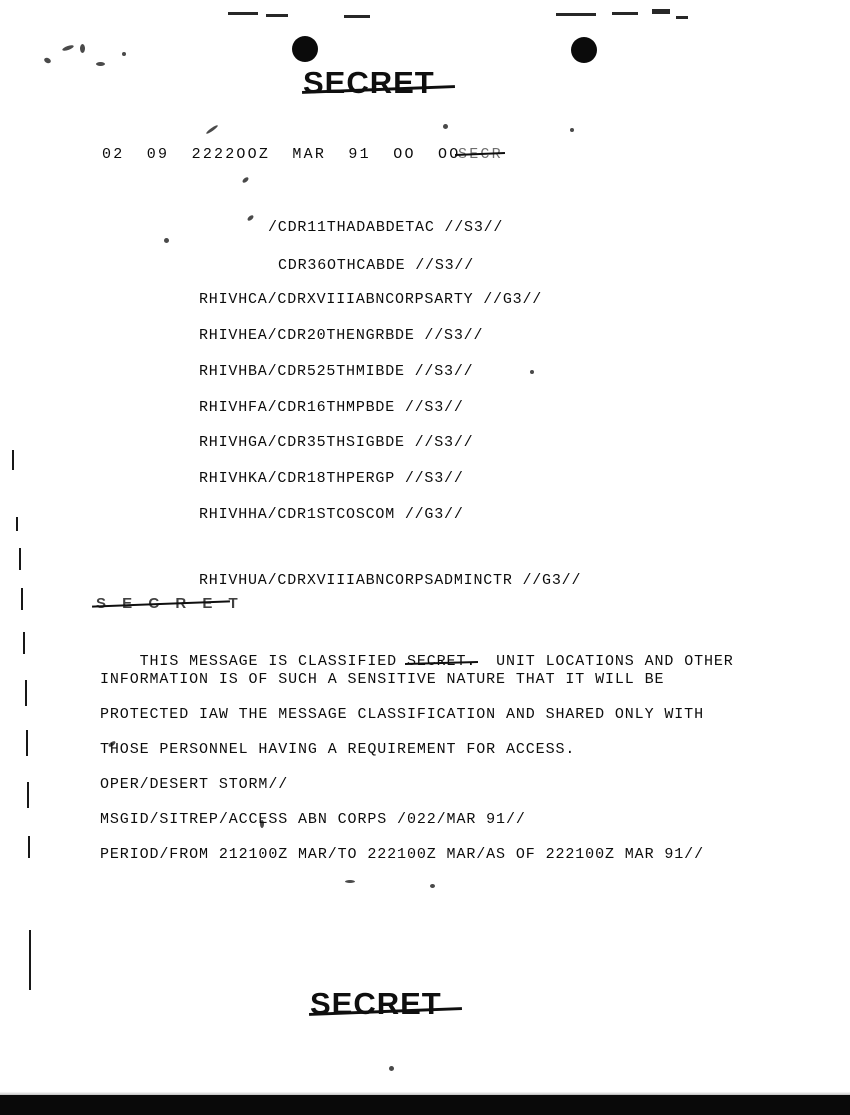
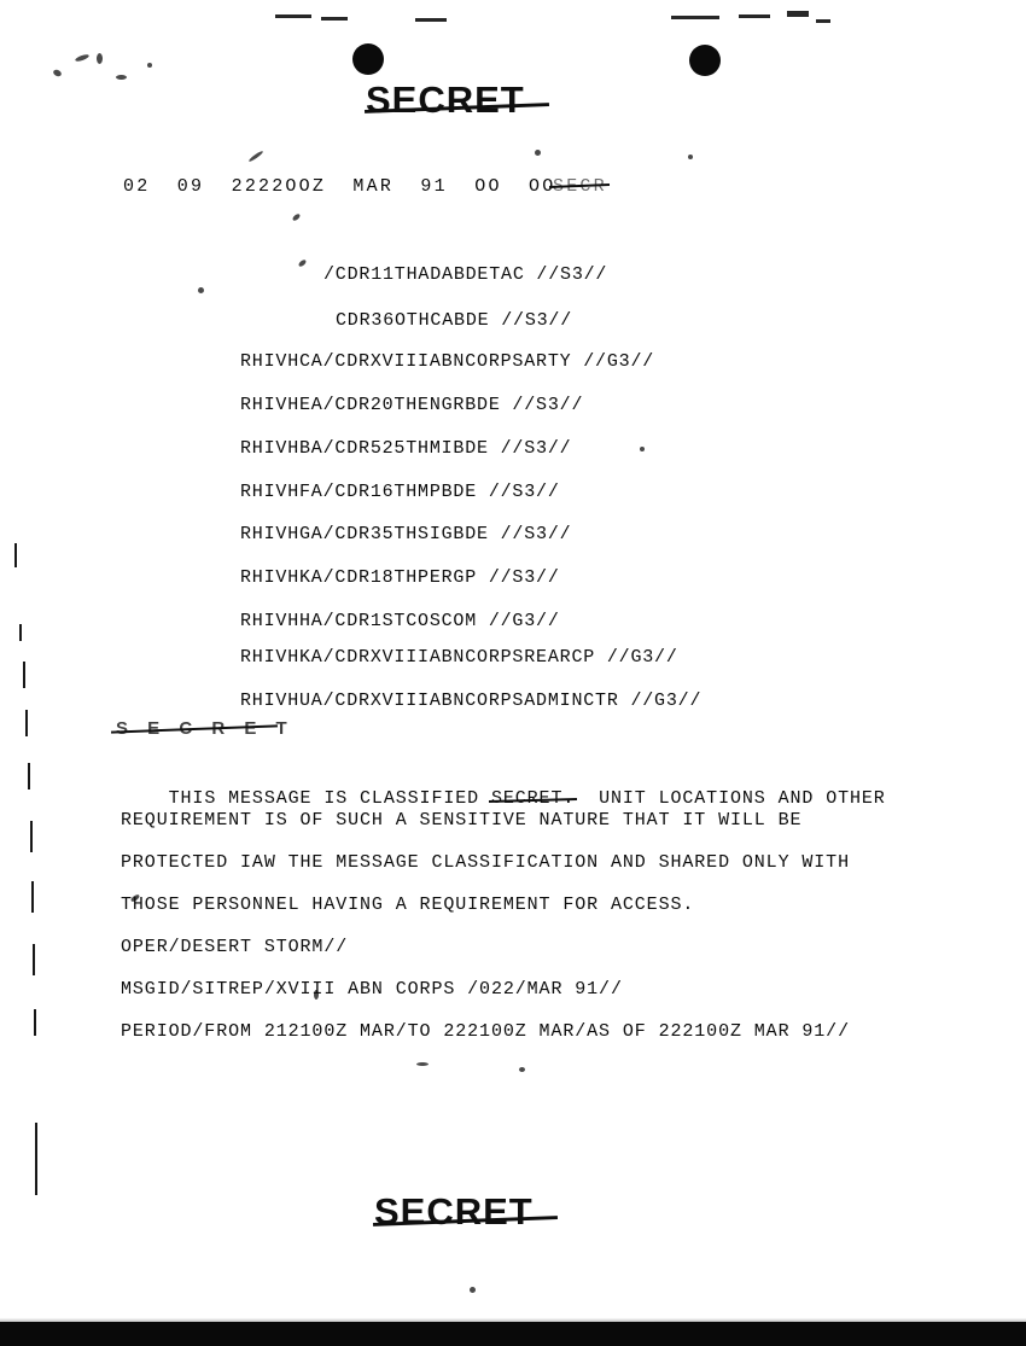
  SECRET
  02 09 2222OOZ MAR 91 OO O
  /CDR11THADABDETAC //S3//
  CDR36OTHCABDE //S3//
  RHIVHCA/CDRXVIIIABNCORPSARTY //G3//
  RHIVHEA/CDR20THENGRBDE //S3//
  RHIVHBA/CDR525THMIBDE //S3//
  RHIVHFA/CDR16THMPBDE //S3//
  RHIVHGA/CDR35THSIGBDE //S3//
  RHIVHKA/CDR18THPERGP //S3//
  RHIVHHA/CDR1STCOSCOM //G3//
+ RHIVHKA/CDRXVIIIABNCORPSREARCP //G3//
  RHIVHUA/CDRXVIIIABNCORPSADMINCTR //G3//
  THIS MESSAGE IS CLASSIFIED SECRET. UNIT LOCATIONS AND OTHER
- INFORMATION IS OF SUCH A SENSITIVE NATURE THAT IT WILL BE
+ REQUIREMENT IS OF SUCH A SENSITIVE NATURE THAT IT WILL BE
  PROTECTED IAW THE MESSAGE CLASSIFICATION AND SHARED ONLY WITH
  THOSE PERSONNEL HAVING A REQUIREMENT FOR ACCESS.
  OPER/DESERT STORM//
- MSGID/SITREP/ACCESS ABN CORPS /022/MAR 91//
+ MSGID/SITREP/XVIII ABN CORPS /022/MAR 91//
  PERIOD/FROM 212100Z MAR/TO 222100Z MAR/AS OF 222100Z MAR 91//
  SECRET
